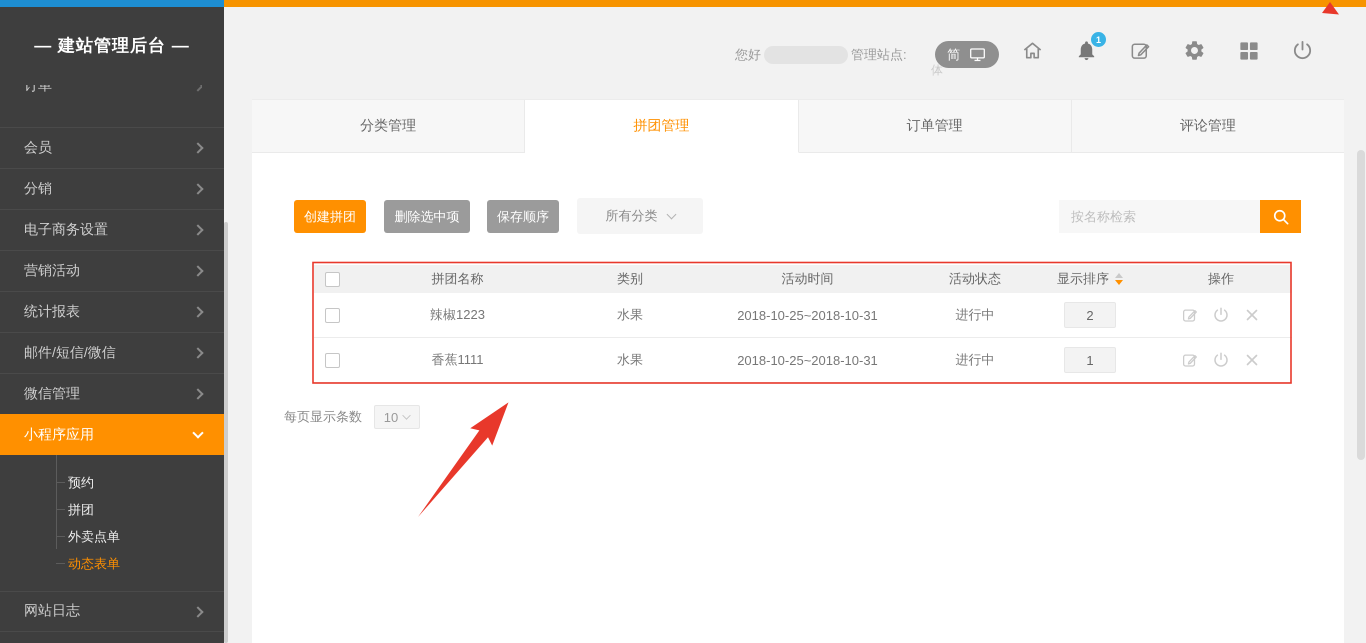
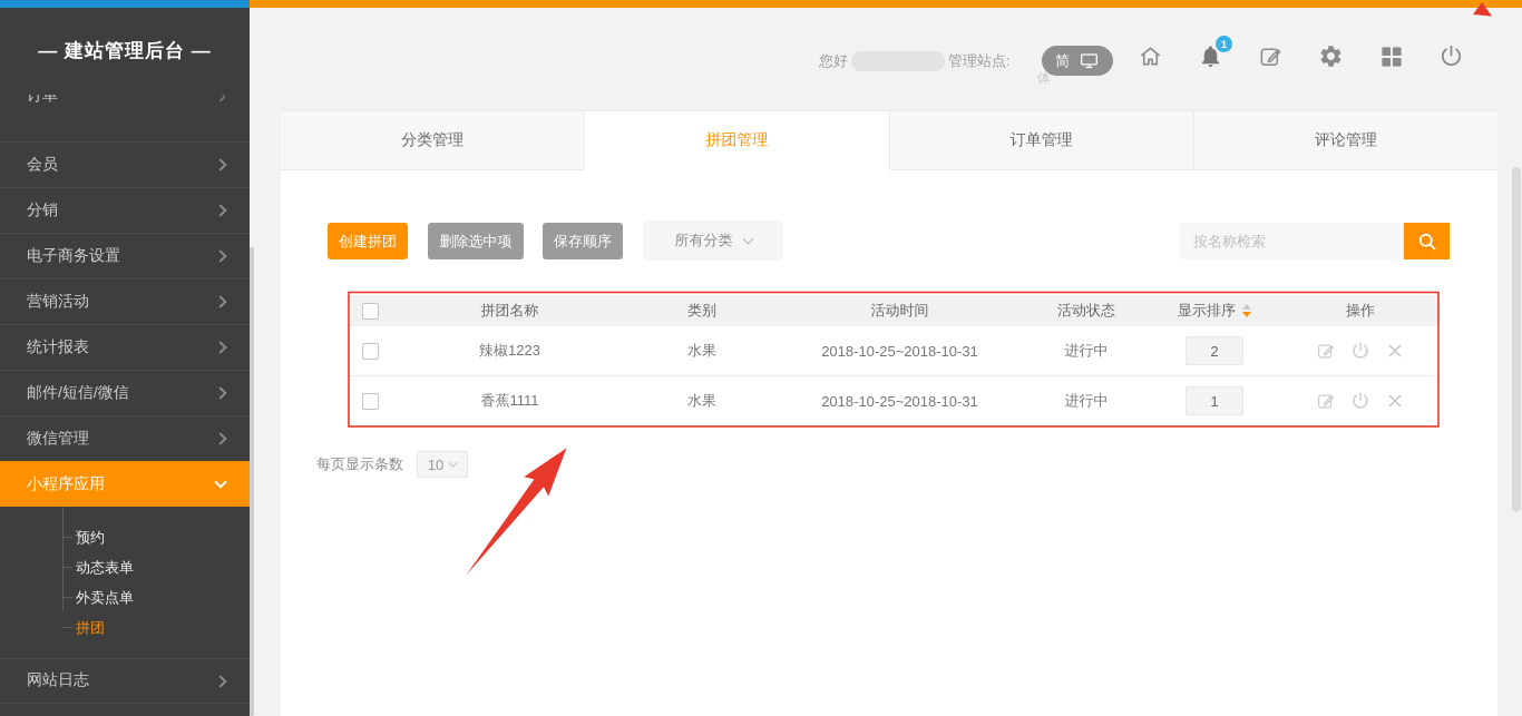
  — 建站管理后台 —
  订单
  会员
  分销
  电子商务设置
  营销活动
  统计报表
  邮件/短信/微信
  微信管理
  小程序应用
  预约
- 拼团
+ 动态表单
  外卖点单
- 动态表单
+ 拼团
  网站日志
  您好
  管理站点:
  简
  体
  1
  分类管理
  拼团管理
  订单管理
  评论管理
  创建拼团
  删除选中项
  保存顺序
  所有分类
  按名称检索
  拼团名称
  类别
  活动时间
  活动状态
  显示排序
  操作
  辣椒1223
  水果
  2018-10-25~2018-10-31
  进行中
  2
  香蕉1111
  水果
  2018-10-25~2018-10-31
  进行中
  1
  每页显示条数
  10
